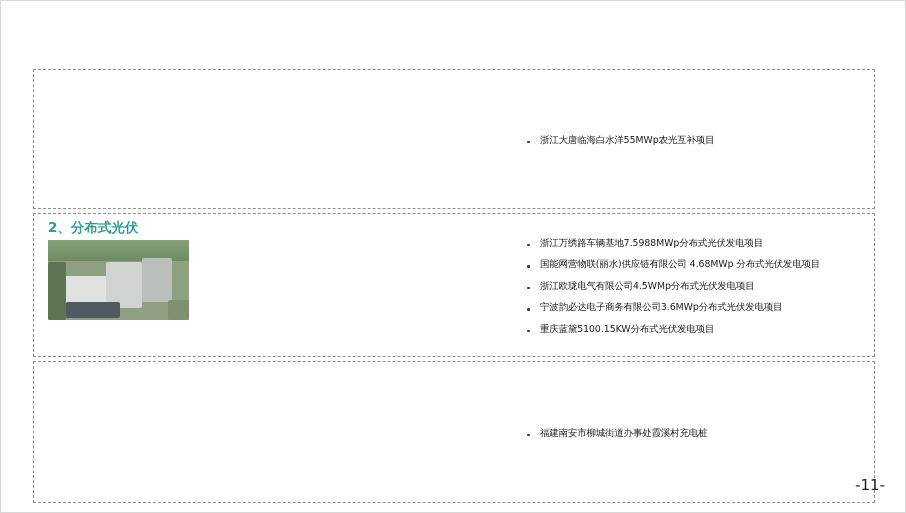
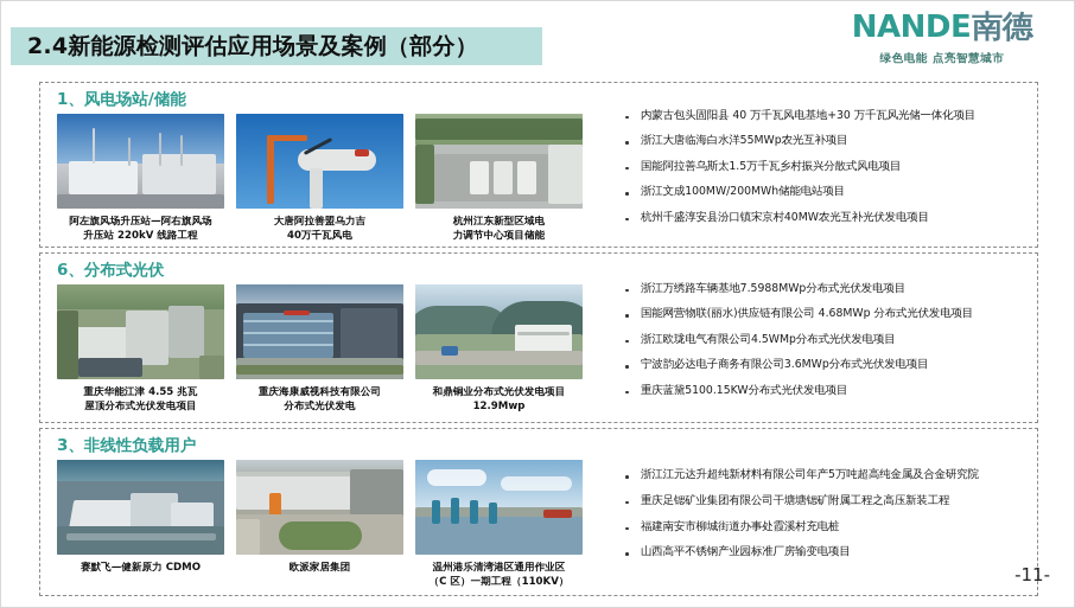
+ 2.4新能源检测评估应用场景及案例（部分）
+ NANDE南德
+ 绿色电能 点亮智慧城市
+ 1、风电场站/储能
+ 阿左旗风场升压站—阿右旗风场
+ 升压站 220kV 线路工程
+ 大唐阿拉善盟乌力吉
+ 40万千瓦风电
+ 杭州江东新型区域电
+ 力调节中心项目储能
+ 内蒙古包头固阳县 40 万千瓦风电基地+30 万千瓦风光储一体化项目
  浙江大唐临海白水洋55MWp农光互补项目
+ 国能阿拉善乌斯太1.5万千瓦乡村振兴分散式风电项目
+ 浙江文成100MW/200MWh储能电站项目
+ 杭州千盛淳安县汾口镇宋京村40MW农光互补光伏发电项目
- 2、分布式光伏
+ 6、分布式光伏
+ 重庆华能江津 4.55 兆瓦
+ 屋顶分布式光伏发电项目
+ 重庆海康威视科技有限公司
+ 分布式光伏发电
+ 和鼎铜业分布式光伏发电项目
+ 12.9Mwp
  浙江万绣路车辆基地7.5988MWp分布式光伏发电项目
  国能网营物联(丽水)供应链有限公司 4.68MWp 分布式光伏发电项目
  浙江欧珑电气有限公司4.5WMp分布式光伏发电项目
  宁波韵必达电子商务有限公司3.6MWp分布式光伏发电项目
  重庆蓝黛5100.15KW分布式光伏发电项目
+ 3、非线性负载用户
+ 赛默飞—健新原力 CDMO
+ 欧派家居集团
+ 温州港乐清湾港区通用作业区
+ （C 区）一期工程（110KV）
+ 浙江江元达升超纯新材料有限公司年产5万吨超高纯金属及合金研究院
+ 重庆足锶矿业集团有限公司干塘塘锶矿附属工程之高压新装工程
  福建南安市柳城街道办事处霞溪村充电桩
+ 山西高平不锈钢产业园标准厂房输变电项目
  -11-
